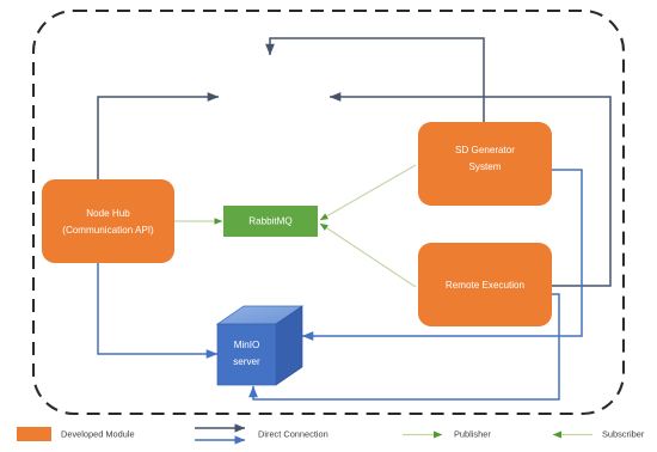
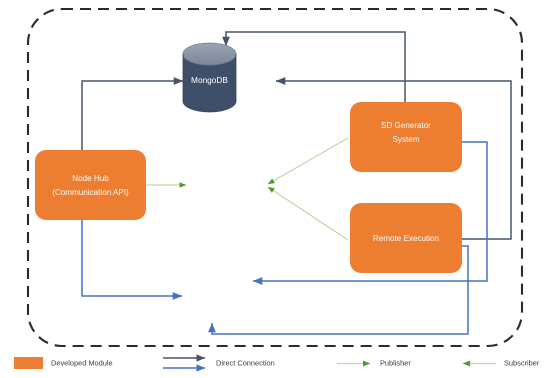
+ MongoDB
  Node Hub
  (Communication API)
- RabbitMQ
  SD Generator
  System
  Remote Execution
- MinIO
- server
  Developed Module
  Direct Connection
  Publisher
  Subscriber
